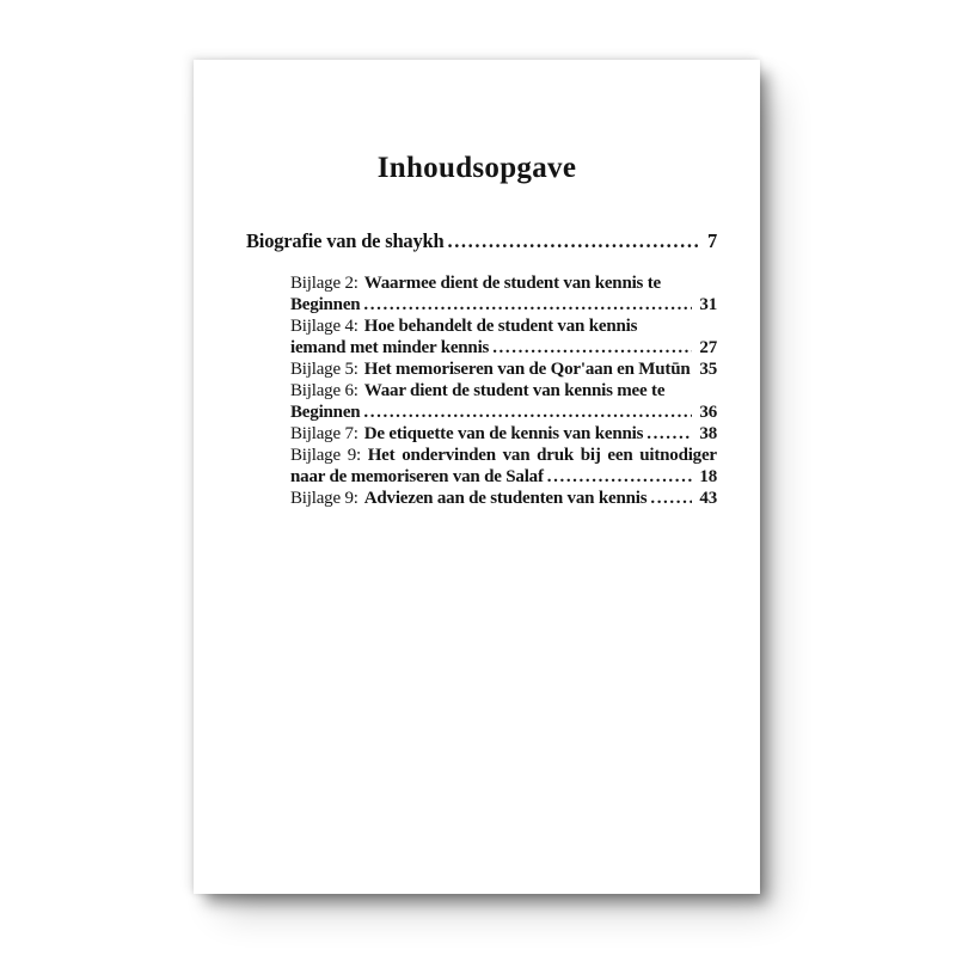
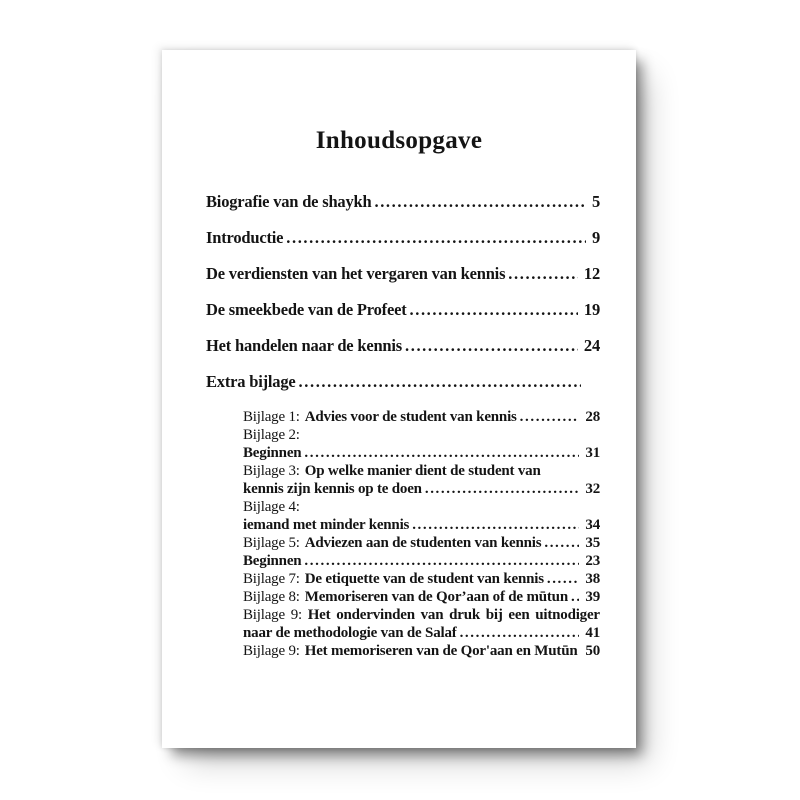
  Inhoudsopgave
  Biografie van de shaykh
- 7
+ 5
+ Introductie
+ 9
+ De verdiensten van het vergaren van kennis
+ 12
+ De smeekbede van de Profeet
+ 19
+ Het handelen naar de kennis
+ 24
+ Extra bijlage
+ Bijlage 1:
+ Advies voor de student van kennis
+ 28
  Bijlage 2:
- Waarmee dient de student van kennis te
  Beginnen
  31
+ Bijlage 3:
+ Op welke manier dient de student van
+ kennis zijn kennis op te doen
+ 32
  Bijlage 4:
- Hoe behandelt de student van kennis
  iemand met minder kennis
- 27
+ 34
  Bijlage 5:
- Het memoriseren van de Qor'aan en Mutūn
+ Adviezen aan de studenten van kennis
  35
- Bijlage 6:
- Waar dient de student van kennis mee te
  Beginnen
- 36
+ 23
  Bijlage 7:
- De etiquette van de kennis van kennis
+ De etiquette van de student van kennis
  38
+ Bijlage 8:
+ Memoriseren van de Qor’aan of de mūtun
+ 39
  Bijlage
  9:
  Het
  ondervinden
  van
  druk
  bij
  een
  uitnodiger
- naar de memoriseren van de Salaf
+ naar de methodologie van de Salaf
- 18
+ 41
  Bijlage 9:
- Adviezen aan de studenten van kennis
+ Het memoriseren van de Qor'aan en Mutūn
- 43
+ 50
